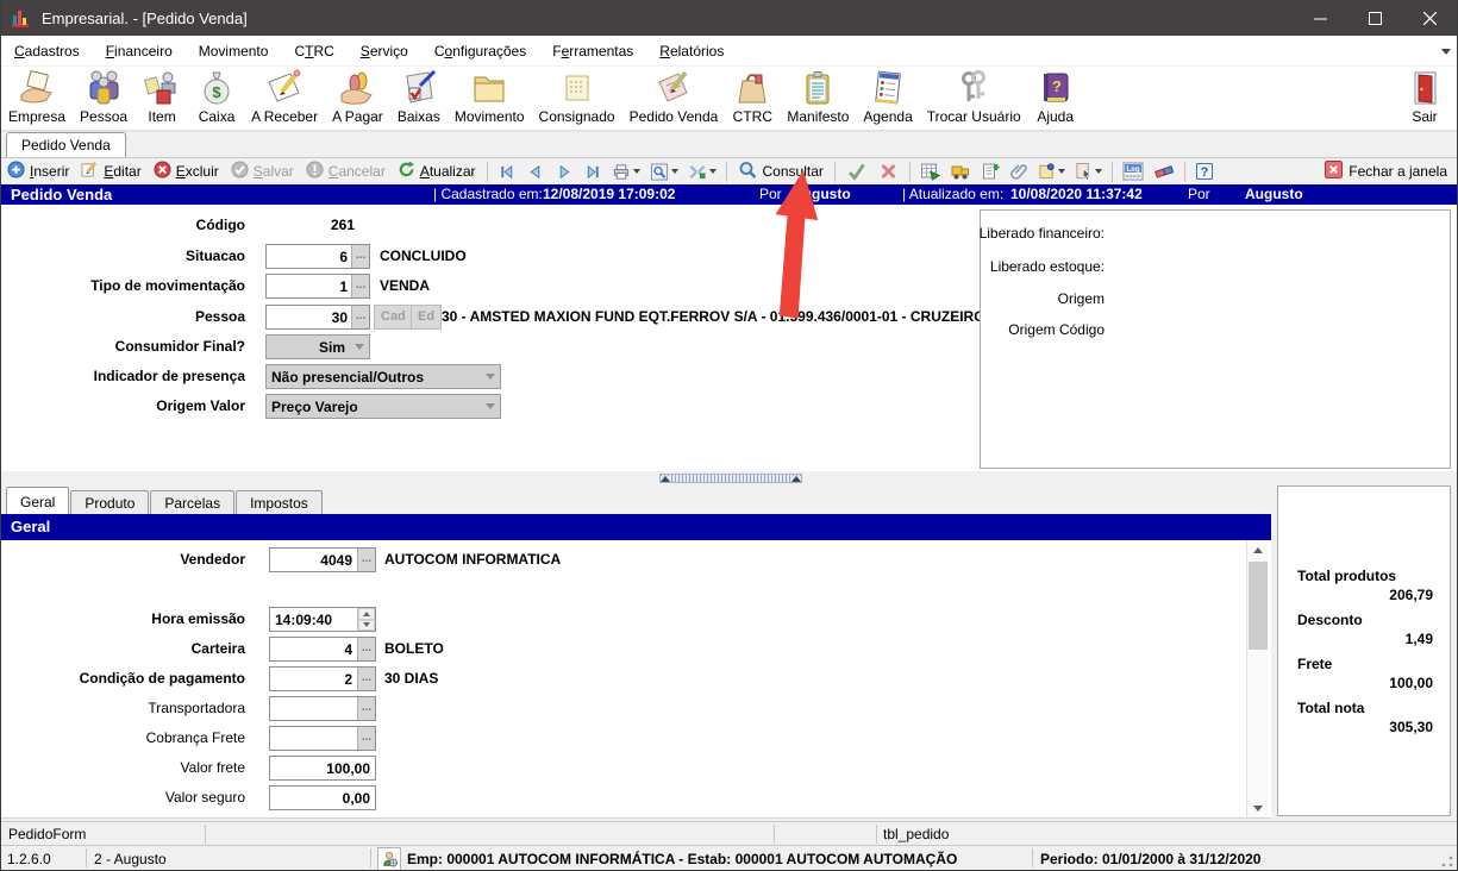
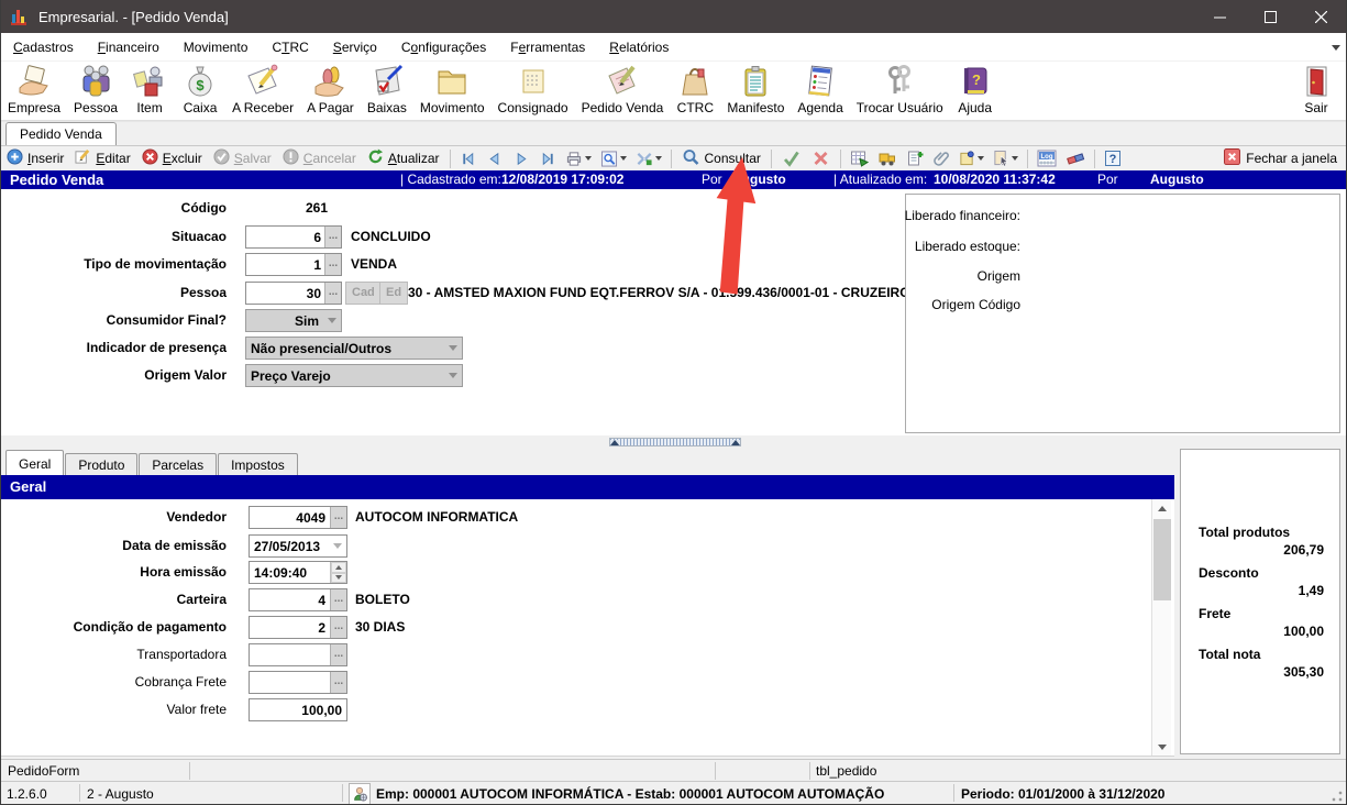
  Empresarial. - [Pedido Venda]
  Cadastros
  Financeiro
  Movimento
  CTRC
  Serviço
  Configurações
  Ferramentas
  Relatórios
  Empresa
  Pessoa
  Item
  $
  Caixa
  A Receber
  A Pagar
  Baixas
  Movimento
  Consignado
  Pedido Venda
  CTRC
  Manifesto
  Agenda
  Trocar Usuário
  ?
  Ajuda
  Sair
  Pedido Venda
  Inserir
  Editar
  Excluir
  Salvar
  Cancelar
  Atualizar
  Consultar
  ?
  Fechar a janela
  Pedido Venda
  | Cadastrado em:
  12/08/2019 17:09:02
  Por
  gusto
  | Atualizado em:
  10/08/2020 11:37:42
  Por
  Augusto
  Código
  261
  Situacao
  6
  ...
  CONCLUIDO
  Tipo de movimentação
  1
  ...
  VENDA
  Pessoa
  30
  ...
  Cad
  Ed
  30 - AMSTED MAXION FUND EQT.FERROV S/A - 0199.436/0001-01 - CRUZEIR
  Consumidor Final?
  Sim
  Indicador de presença
  Não presencial/Outros
  Origem Valor
  Preço Varejo
  Liberado financeiro:
  Liberado estoque:
  Origem
  Origem Código
  Geral
  Produto
  Parcelas
  Impostos
  Geral
  Vendedor
  4049
  ...
  AUTOCOM INFORMATICA
+ Data de emissão
+ 27/05/2013
  Hora emissão
  14:09:40
  Carteira
  4
  ...
  BOLETO
  Condição de pagamento
  2
  ...
  30 DIAS
  Transportadora
  ...
  Cobrança Frete
  ...
  Valor frete
  100,00
- Valor seguro
- 0,00
  Total produtos
  206,79
  Desconto
  1,49
  Frete
  100,00
  Total nota
  305,30
  PedidoForm
  tbl_pedido
  1.2.6.0
  2 - Augusto
  Emp: 000001 AUTOCOM INFORMÁTICA - Estab: 000001 AUTOCOM AUTOMAÇÃO
  Periodo: 01/01/2000 à 31/12/2020
